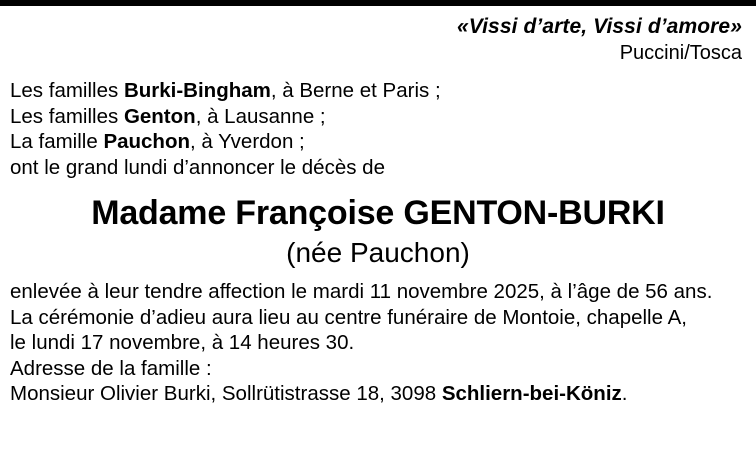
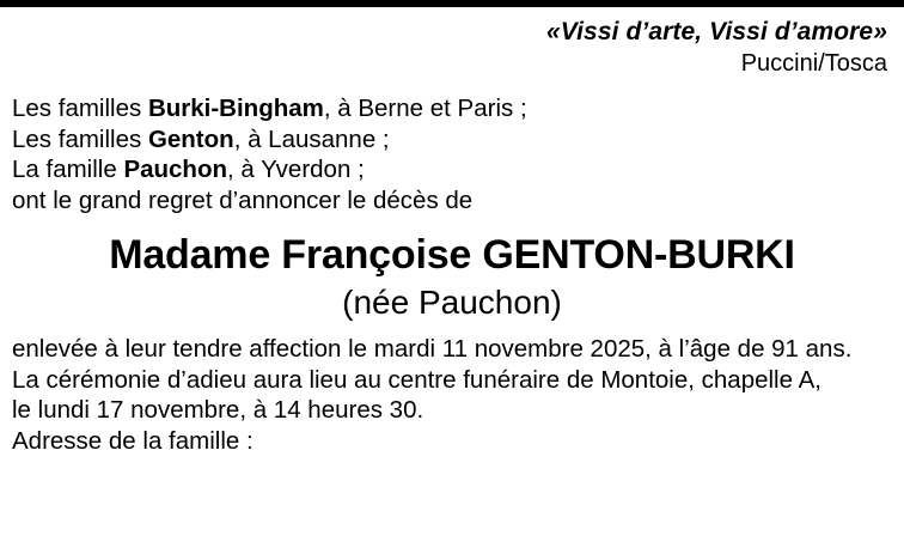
  «Vissi d’arte, Vissi d’amore»
  Puccini/Tosca
  Les familles Burki-Bingham, à Berne et Paris ;
  Les familles Genton, à Lausanne ;
  La famille Pauchon, à Yverdon ;
- ont le grand lundi d’annoncer le décès de
+ ont le grand regret d’annoncer le décès de
  Madame Françoise GENTON-BURKI
  (née Pauchon)
- enlevée à leur tendre affection le mardi 11 novembre 2025, à l’âge de 56 ans.
+ enlevée à leur tendre affection le mardi 11 novembre 2025, à l’âge de 91 ans.
  La cérémonie d’adieu aura lieu au centre funéraire de Montoie, chapelle A,
  le lundi 17 novembre, à 14 heures 30.
  Adresse de la famille :
- Monsieur Olivier Burki, Sollrütistrasse 18, 3098 Schliern-bei-Köniz.
